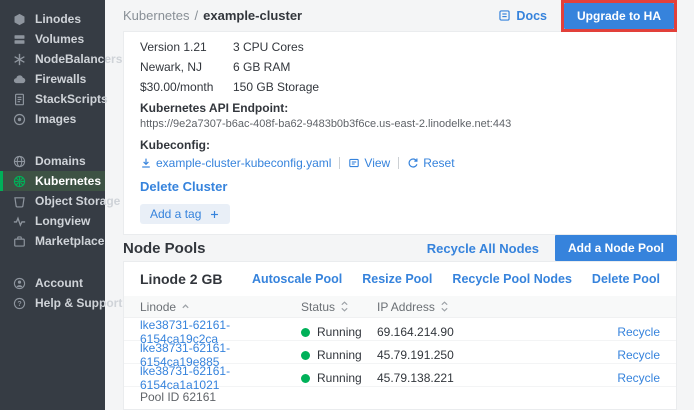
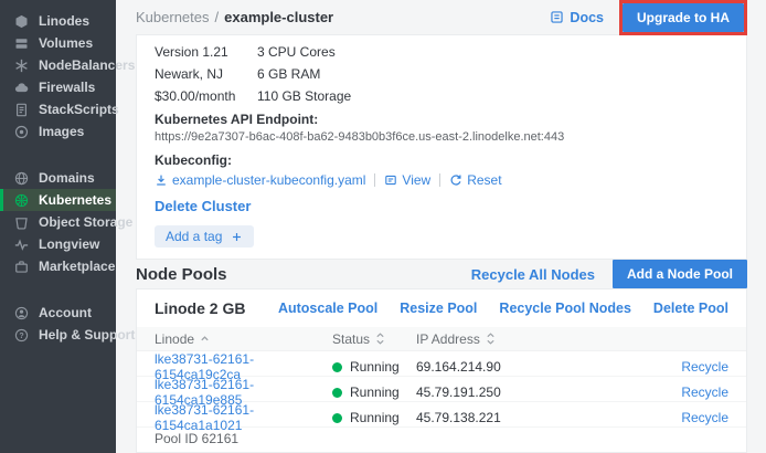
  Linodes
  Volumes
  NodeBalancers
  Firewalls
  StackScripts
  Images
  Domains
  Kubernetes
  Object Storage
  Longview
  Marketplace
  Account
  Help & Support
  Kubernetes
  /
  example-cluster
  Docs
  Upgrade to HA
  Version 1.21
  3 CPU Cores
  Newark, NJ
  6 GB RAM
  $30.00/month
- 150 GB Storage
+ 110 GB Storage
  Kubernetes API Endpoint:
  https://9e2a7307-b6ac-408f-ba62-9483b0b3f6ce.us-east-2.linodelke.net:443
  Kubeconfig:
  example-cluster-kubeconfig.yaml
  View
  Reset
  Delete Cluster
  Add a tag
  Node Pools
  Recycle All Nodes
  Add a Node Pool
  Linode 2 GB
  Autoscale Pool
  Resize Pool
  Recycle Pool Nodes
  Delete Pool
  Linode
  Status
  IP Address
  lke38731-62161-6154ca19c2ca
  Running
  69.164.214.90
  Recycle
  lke38731-62161-6154ca19e885
  Running
  45.79.191.250
  Recycle
  lke38731-62161-6154ca1a1021
  Running
  45.79.138.221
  Recycle
  Pool ID 62161
